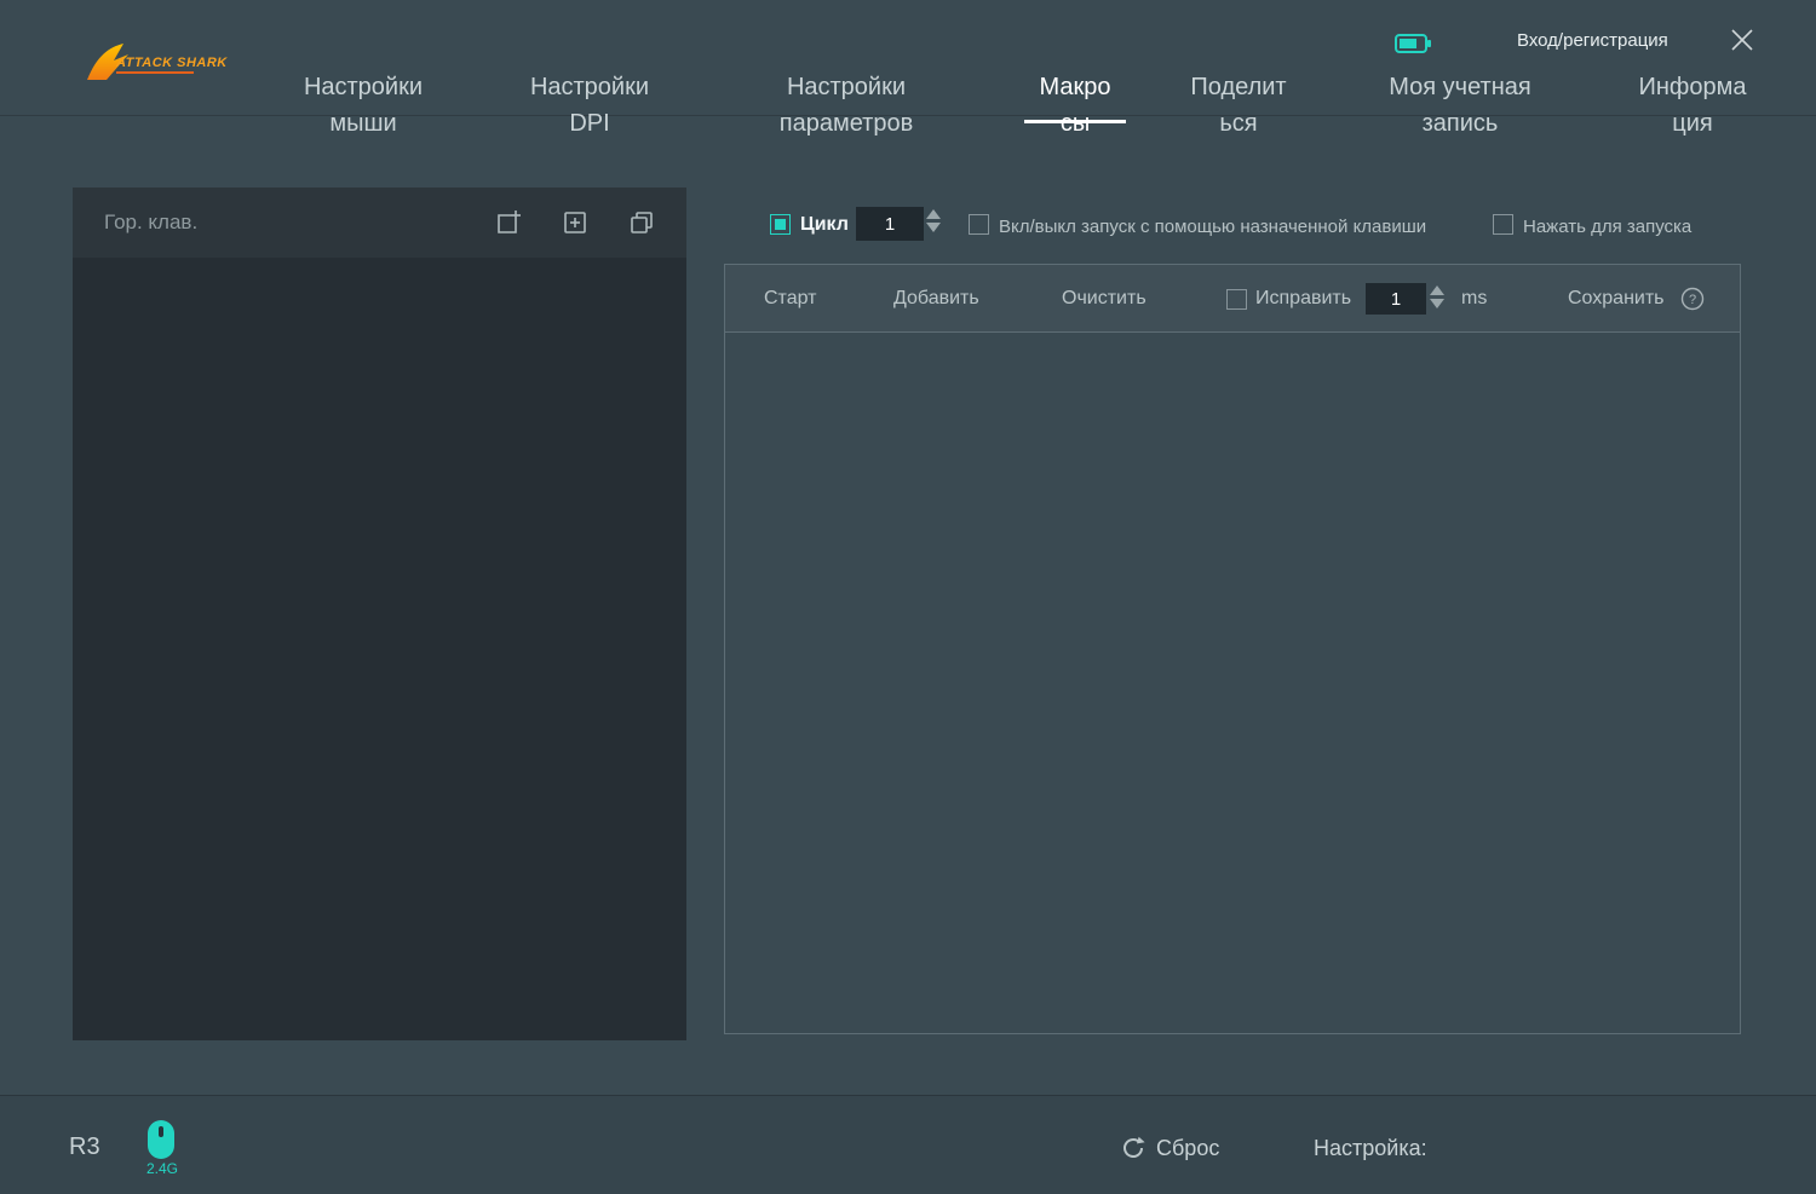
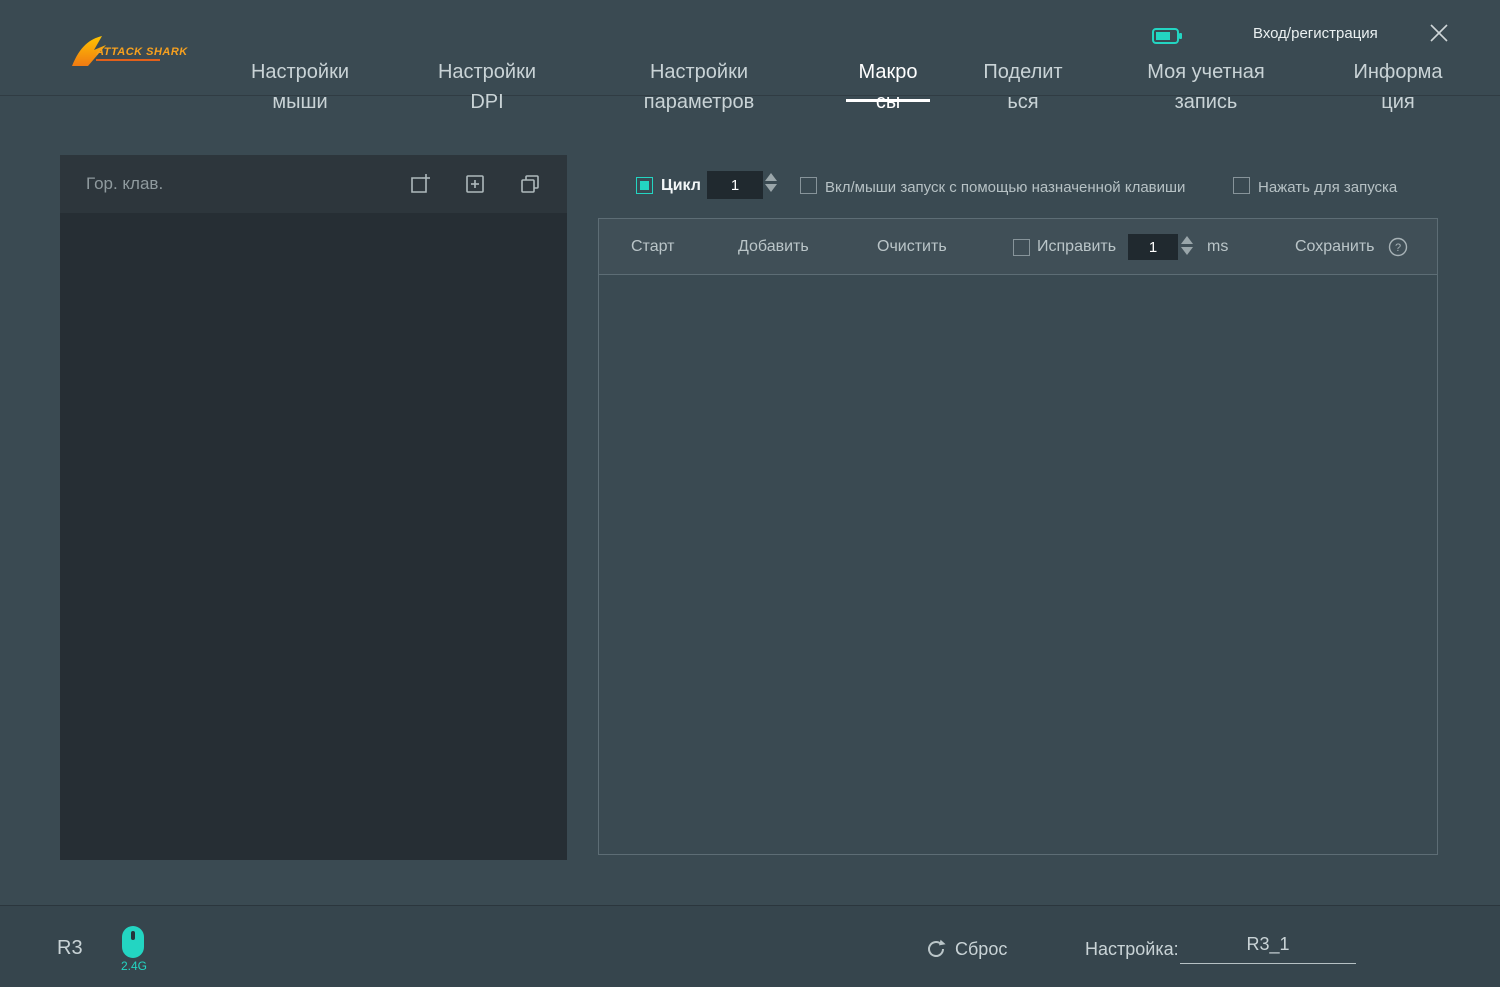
  ATTACK SHARK
  Настройки мыши
  Настройки DPI
  Настройки параметров
  Макросы
  Поделиться
  Моя учетная запись
  Информация
  Вход/регистрация
  Гор. клав.
  Цикл
  1
- Вкл/выкл запуск с помощью назначенной клавиши
+ Вкл/мыши запуск с помощью назначенной клавиши
  Нажать для запуска
  Старт
  Добавить
  Очистить
  Исправить
  1
  ms
  Сохранить
  ?
  R3
  2.4G
  Сброс
  Настройка:
+ R3_1
